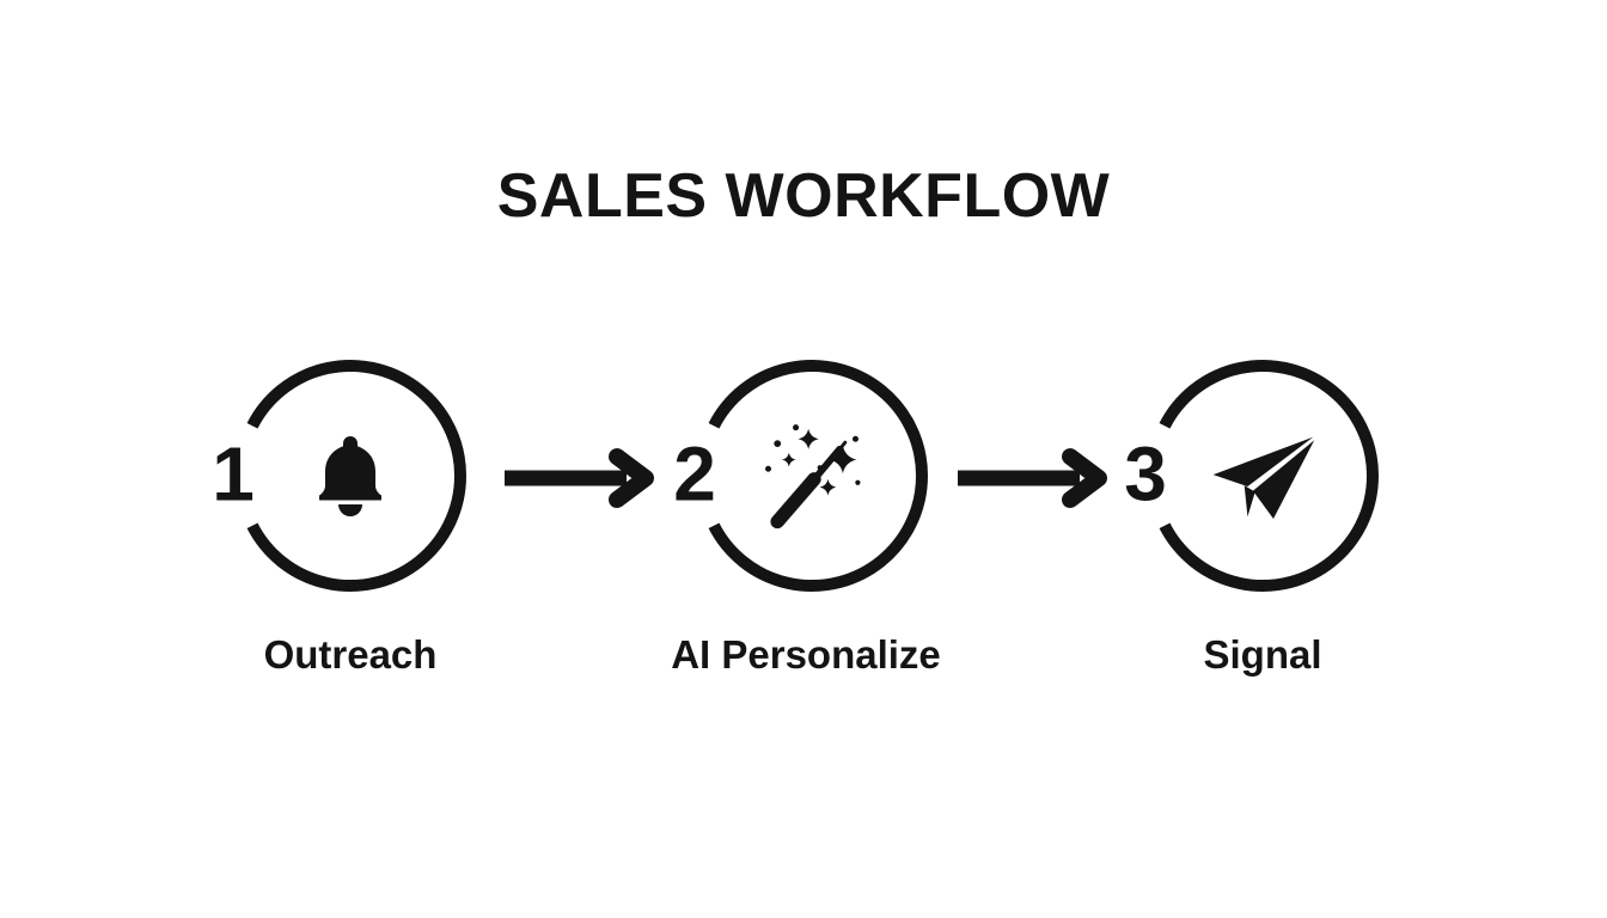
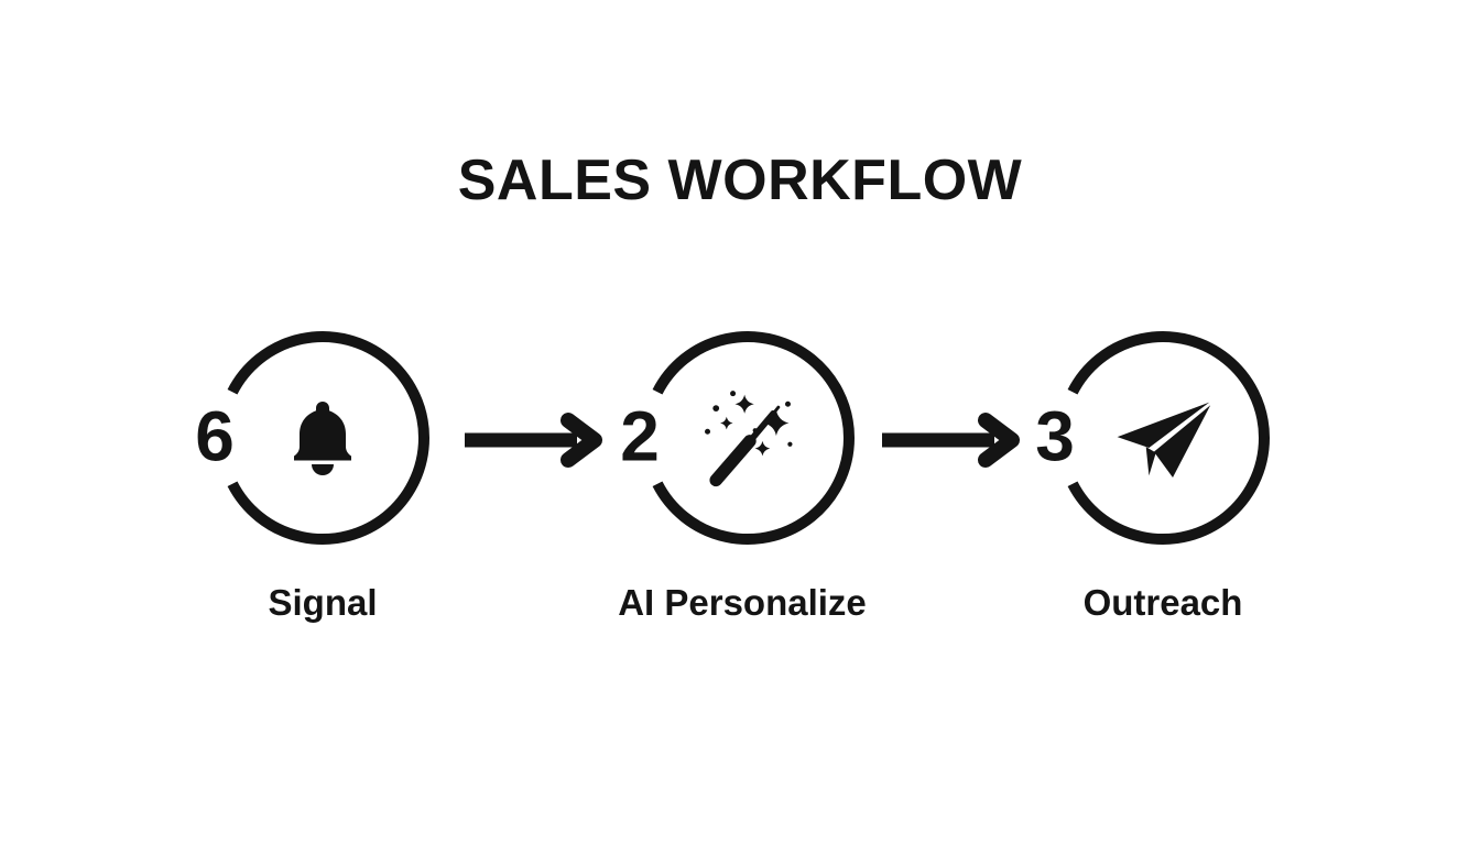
  SALES WORKFLOW
- 1
+ 6
- Outreach
+ Signal
  2
  AI Personalize
  3
- Signal
+ Outreach
